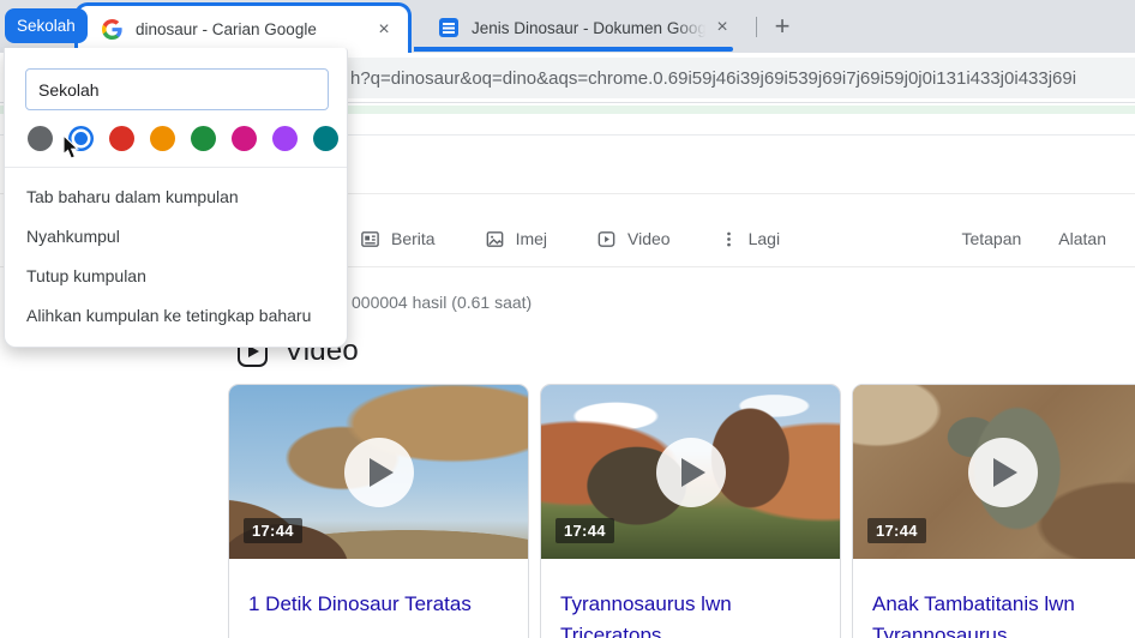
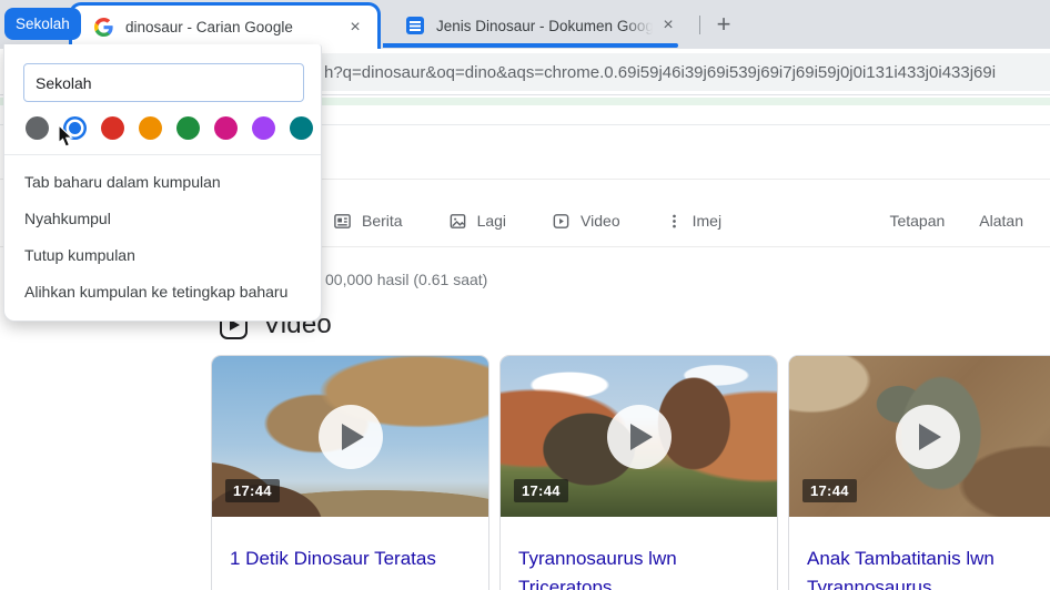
  dinosaur - Carian Google
  ×
  Jenis Dinosaur - Dokumen Goog
  ×
  +
  h?q=dinosaur&oq=dino&aqs=chrome.0.69i59j46i39j69i539j69i7j69i59j0j0i131i433j0i433j69i
  Berita
- Imej
+ Lagi
  Video
- Lagi
+ Imej
  Tetapan
  Alatan
- 000004 hasil (0.61 saat)
+ 00,000 hasil (0.61 saat)
  Video
  17:44
  1 Detik Dinosaur Teratas
  17:44
  Tyrannosaurus lwn Triceratops
  17:44
  Anak Tambatitanis lwn Tyrannosaurus
  Sekolah
  Sekolah
  Tab baharu dalam kumpulan
  Nyahkumpul
  Tutup kumpulan
  Alihkan kumpulan ke tetingkap baharu
